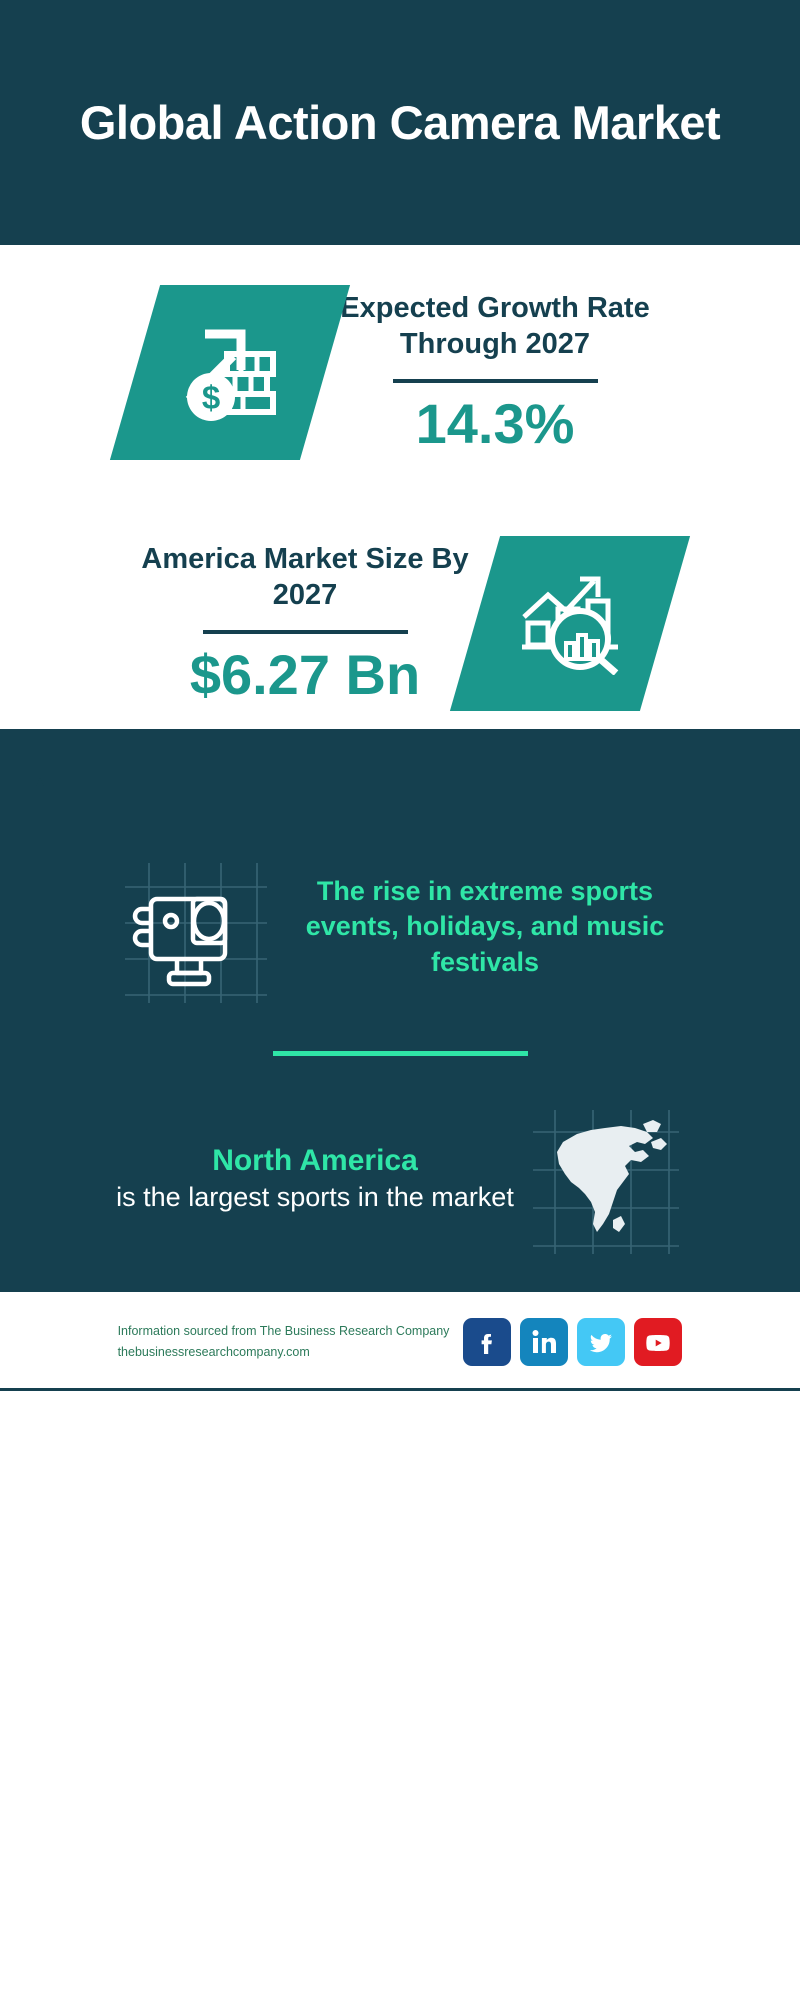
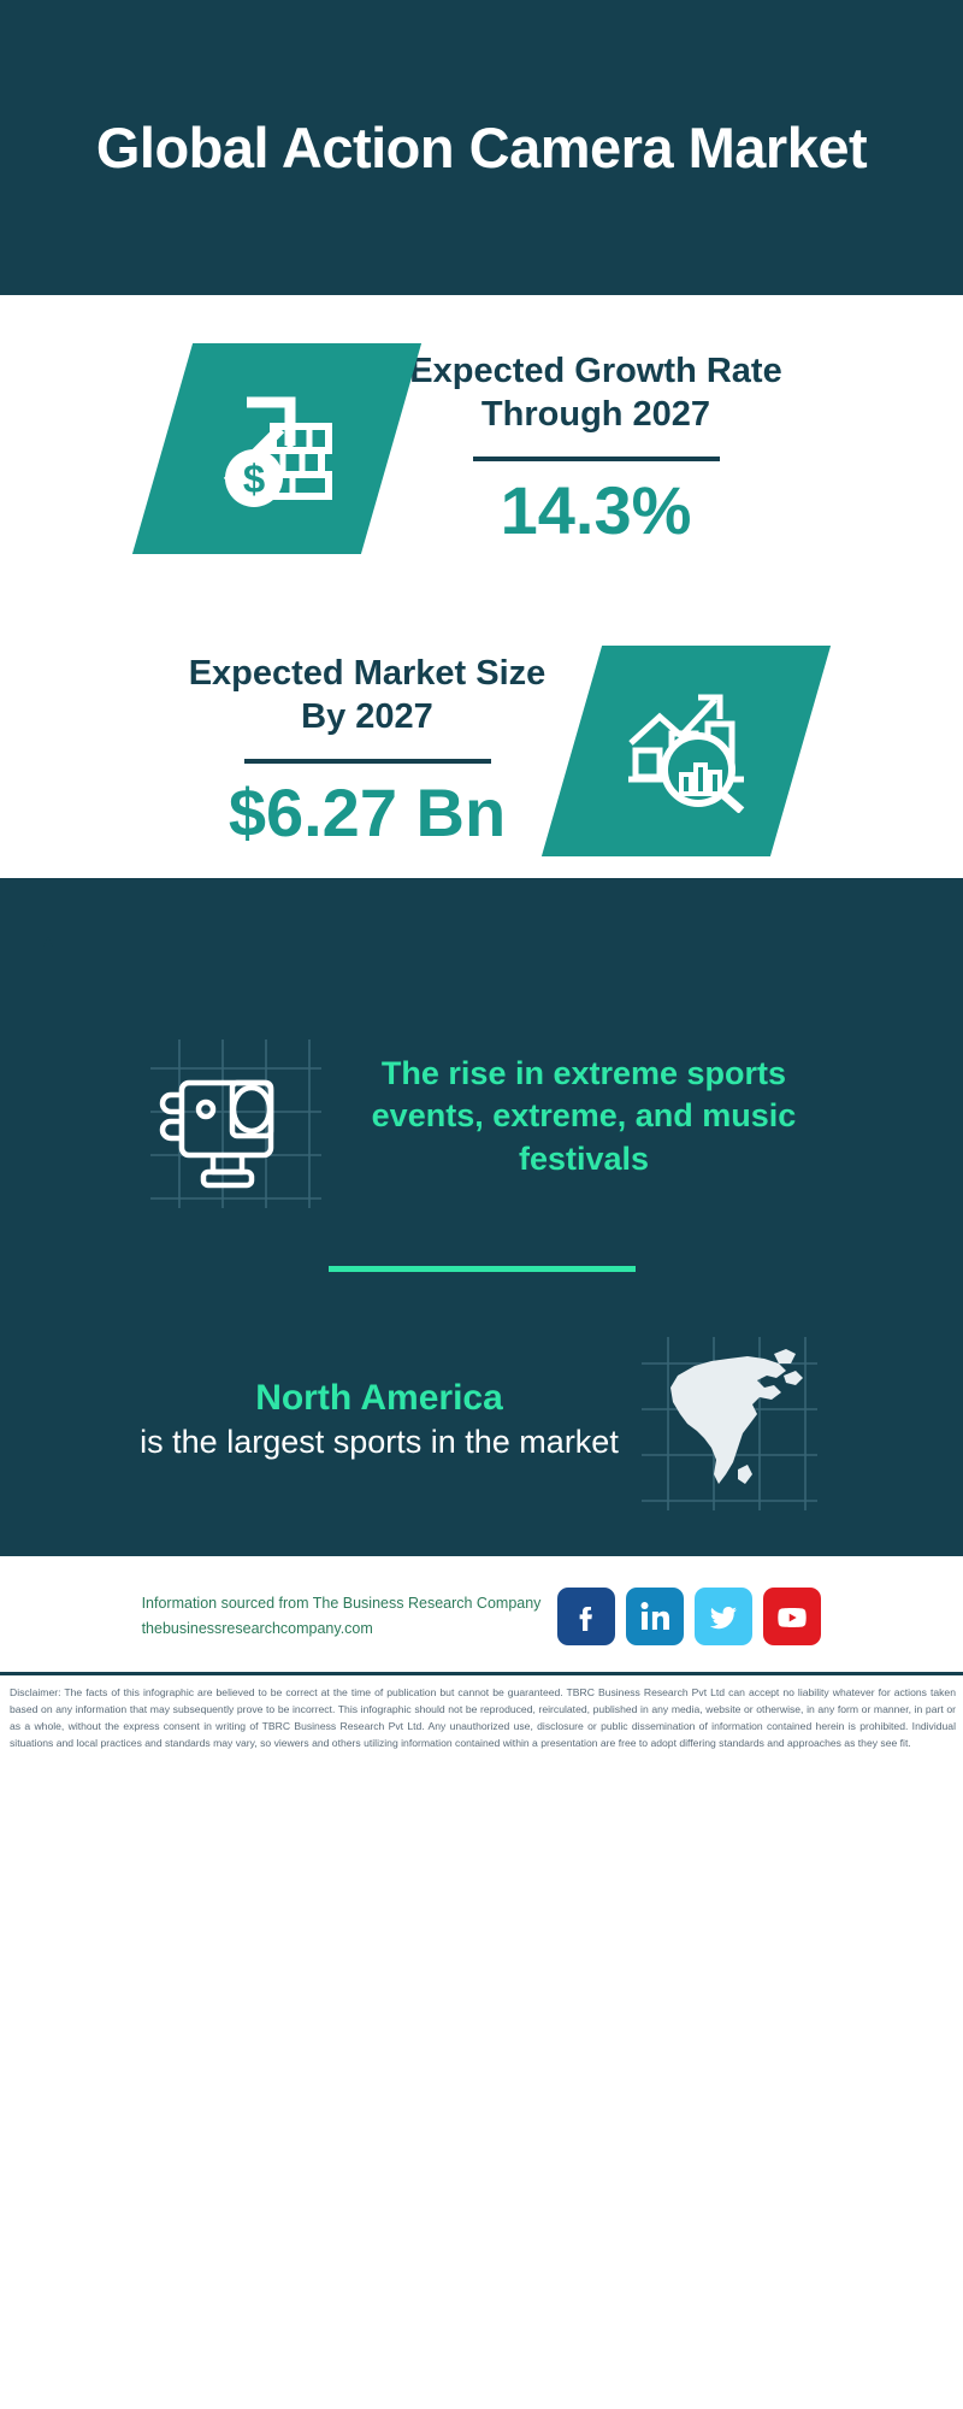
  Global Action Camera Market
  Expected Growth Rate Through 2027
  14.3%
- America Market Size By 2027
+ Expected Market Size By 2027
  $6.27 Bn
- The rise in extreme sports events, holidays, and music festivals
+ The rise in extreme sports events, extreme, and music festivals
  North America
  is the largest sports in the market
  Information sourced from The Business Research Company
  thebusinessresearchcompany.com
+ Disclaimer: The facts of this infographic are believed to be correct at the time of publication but cannot be guaranteed. TBRC Business Research Pvt Ltd can accept no liability whatever for actions taken based on any information that may subsequently prove to be incorrect. This infographic should not be reproduced, reirculated, published in any media, website or otherwise, in any form or manner, in part or as a whole, without the express consent in writing of TBRC Business Research Pvt Ltd. Any unauthorized use, disclosure or public dissemination of information contained herein is prohibited. Individual situations and local practices and standards may vary, so viewers and others utilizing information contained within a presentation are free to adopt differing standards and approaches as they see fit.
